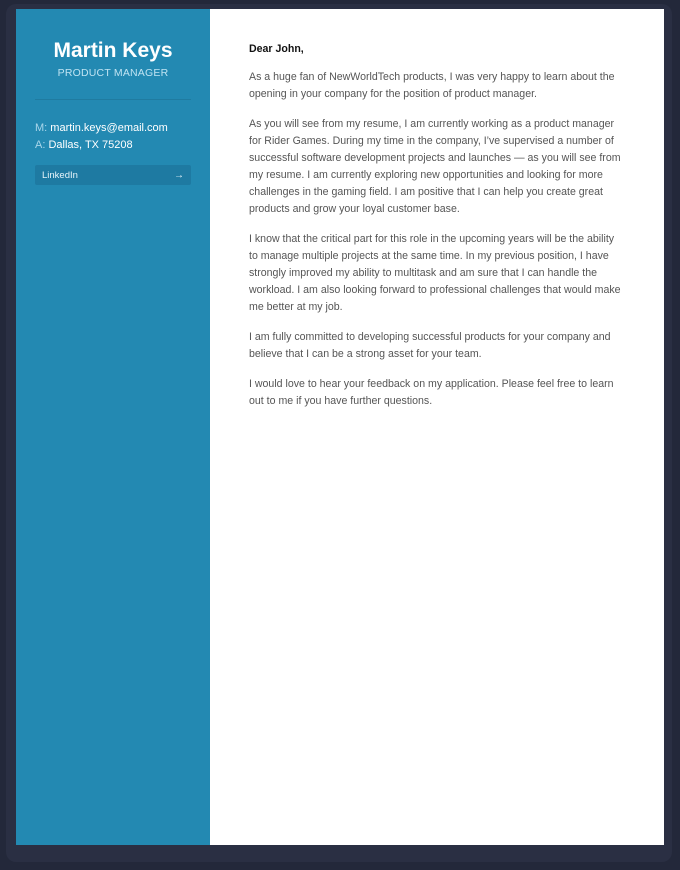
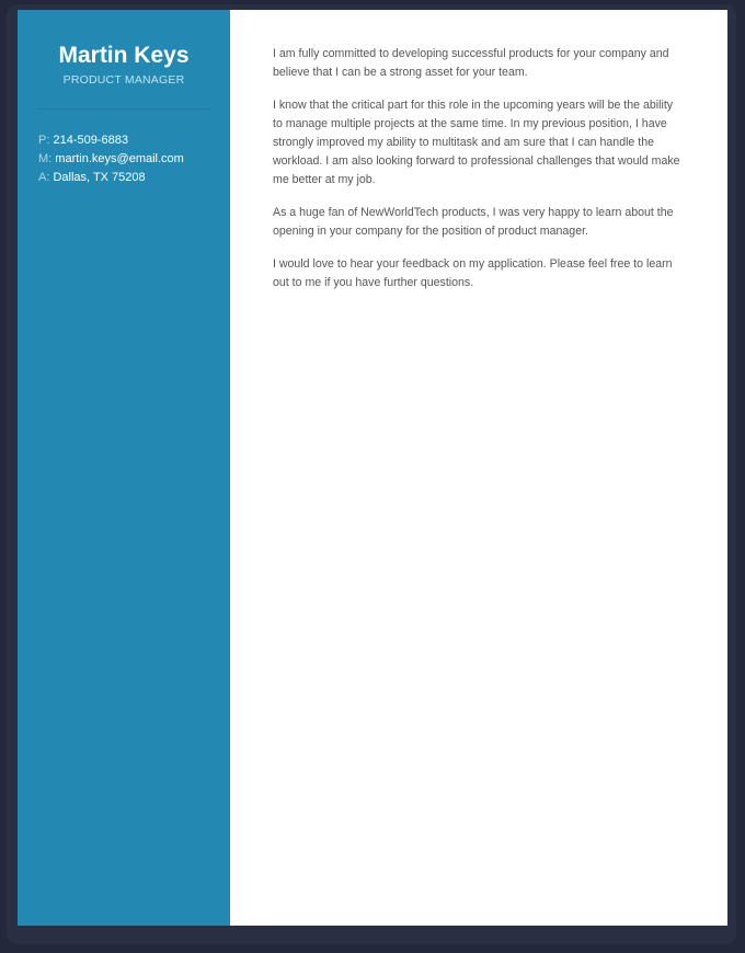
  Martin Keys
  PRODUCT MANAGER
+ P: 214-509-6883
  M: martin.keys@email.com
  A: Dallas, TX 75208
- LinkedIn
- →
- Dear John,
- As a huge fan of NewWorldTech products, I was very happy to learn about the opening in your company for the position of product manager.
+ I am fully committed to developing successful products for your company and believe that I can be a strong asset for your team.
- As you will see from my resume, I am currently working as a product manager for Rider Games. During my time in the company, I’ve supervised a number of successful software development projects and launches — as you will see from my resume. I am currently exploring new opportunities and looking for more challenges in the gaming field. I am positive that I can help you create great products and grow your loyal customer base.
  I know that the critical part for this role in the upcoming years will be the ability to manage multiple projects at the same time. In my previous position, I have strongly improved my ability to multitask and am sure that I can handle the workload. I am also looking forward to professional challenges that would make me better at my job.
- I am fully committed to developing successful products for your company and believe that I can be a strong asset for your team.
+ As a huge fan of NewWorldTech products, I was very happy to learn about the opening in your company for the position of product manager.
  I would love to hear your feedback on my application. Please feel free to learn out to me if you have further questions.
